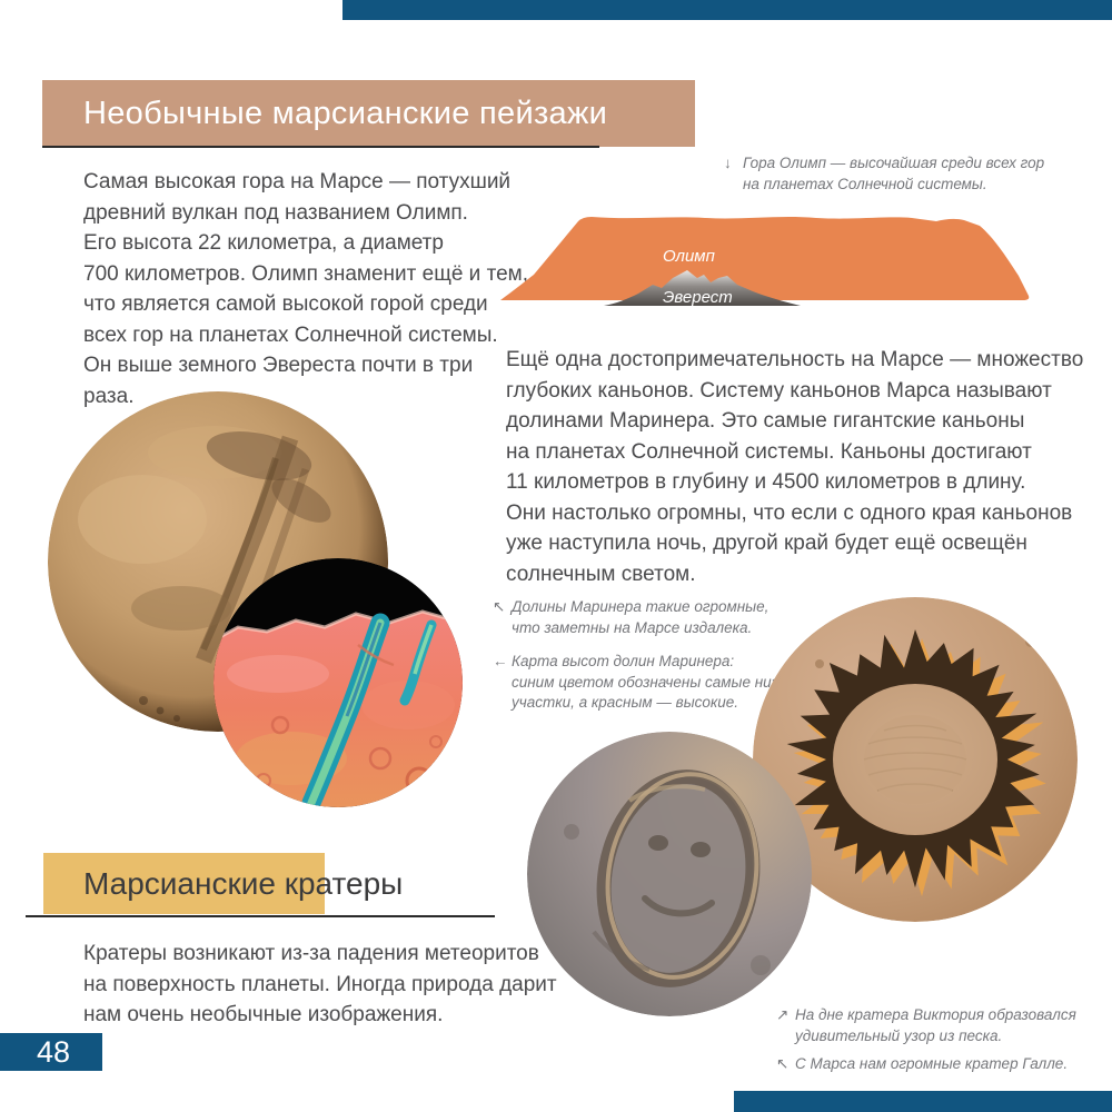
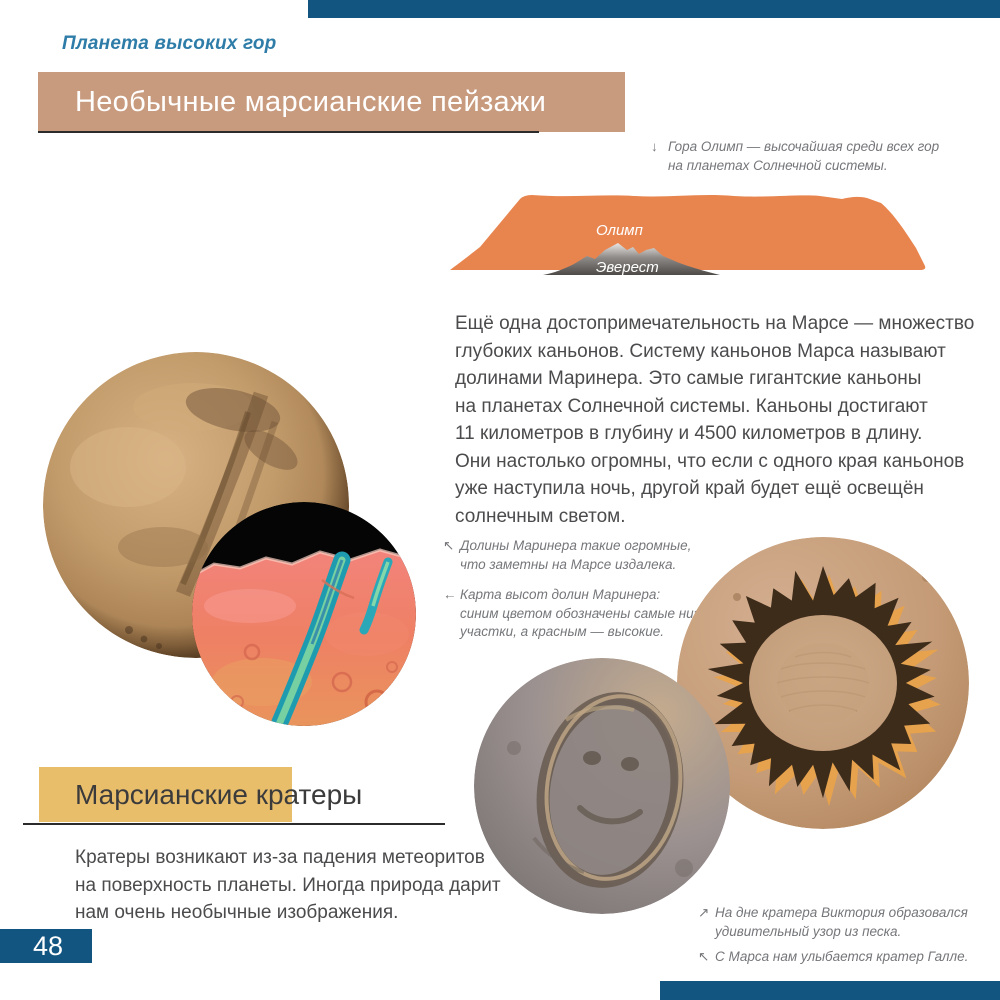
+ Планета высоких гор
  Необычные марсианские пейзажи
- Самая высокая гора на Марсе — потухший
- древний вулкан под названием Олимп.
- Его высота 22 километра, а диаметр
- 700 километров. Олимп знаменит ещё и тем,
- что является самой высокой горой среди
- всех гор на планетах Солнечной системы.
- Он выше земного Эвереста почти в три
- раза.
  ↓
  Гора Олимп — высочайшая среди всех гор
  на планетах Солнечной системы.
  Олимп
  Эверест
  Ещё одна достопримечательность на Марсе — множество
  глубоких каньонов. Систему каньонов Марса называют
  долинами Маринера. Это самые гигантские каньоны
  на планетах Солнечной системы. Каньоны достигают
  11 километров в глубину и 4500 километров в длину.
  Они настолько огромны, что если с одного края каньонов
  уже наступила ночь, другой край будет ещё освещён
  солнечным светом.
  ↖
  Долины Маринера такие огромные,
  что заметны на Марсе издалека.
  ←
  Карта высот долин Маринера:
  синим цветом обозначены самые ни
  участки, а красным — высокие.
  Марсианские кратеры
  Кратеры возникают из-за падения метеоритов
  на поверхность планеты. Иногда природа дарит
  нам очень необычные изображения.
  ↗
  На дне кратера Виктория образовался
  удивительный узор из песка.
  ↖
- С Марса нам огромные кратер Галле.
+ С Марса нам улыбается кратер Галле.
  48
